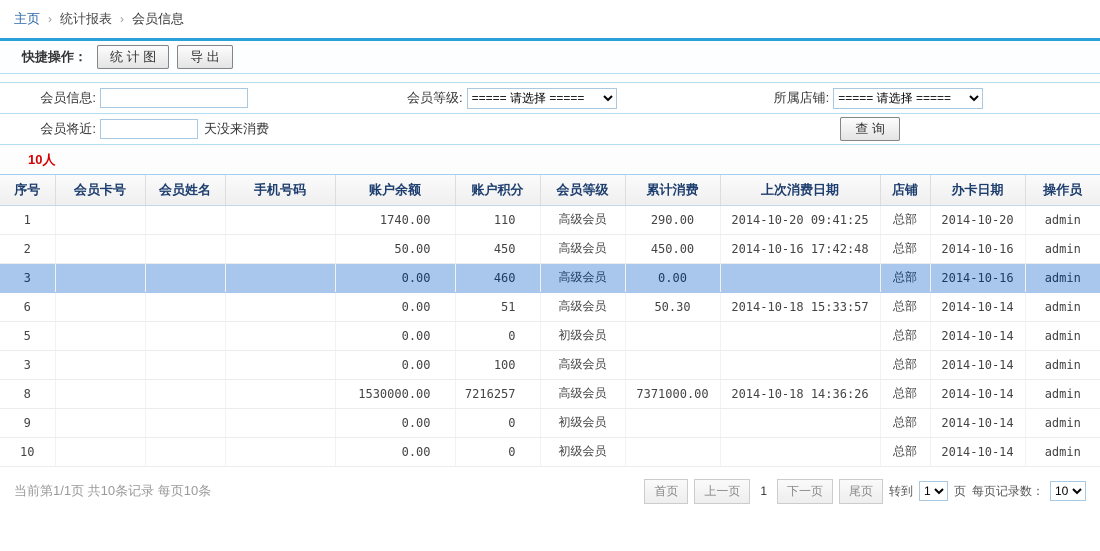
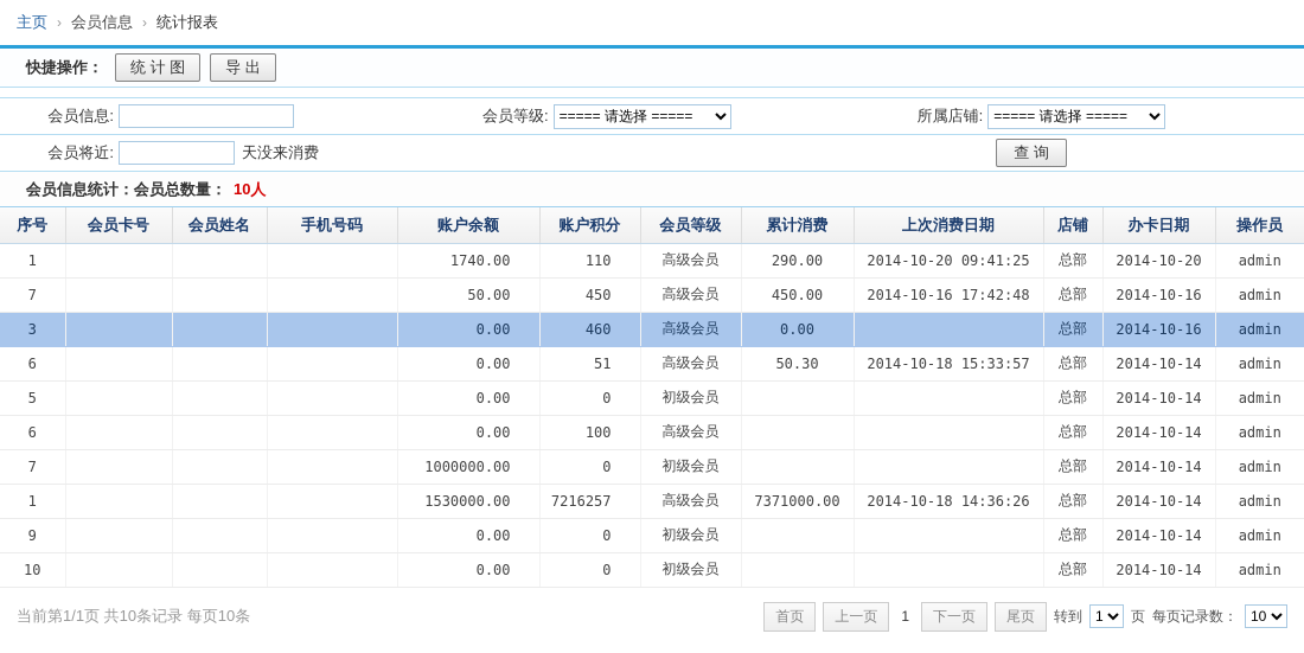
  主页
  ›
- 统计报表
+ 会员信息
  ›
- 会员信息
+ 统计报表
  快捷操作：
  统 计 图
  导 出
  会员信息:
  会员等级:
  ===== 请选择 =====
  所属店铺:
  ===== 请选择 =====
  会员将近:
  天没来消费
  查 询
+ 会员信息统计：会员总数量：
  10人
  序号	会员卡号	会员姓名	手机号码	账户余额	账户积分	会员等级	累计消费	上次消费日期	店铺	办卡日期	操作员
  1				1740.00	110	高级会员	290.00	2014-10-20 09:41:25	总部	2014-10-20	admin
- 2				50.00	450	高级会员	450.00	2014-10-16 17:42:48	总部	2014-10-16	admin
+ 7				50.00	450	高级会员	450.00	2014-10-16 17:42:48	总部	2014-10-16	admin
  3				0.00	460	高级会员	0.00		总部	2014-10-16	admin
  6				0.00	51	高级会员	50.30	2014-10-18 15:33:57	总部	2014-10-14	admin
  5				0.00	0	初级会员			总部	2014-10-14	admin
- 3				0.00	100	高级会员			总部	2014-10-14	admin
+ 6				0.00	100	高级会员			总部	2014-10-14	admin
+ 7				1000000.00	0	初级会员			总部	2014-10-14	admin
- 8				1530000.00	7216257	高级会员	7371000.00	2014-10-18 14:36:26	总部	2014-10-14	admin
+ 1				1530000.00	7216257	高级会员	7371000.00	2014-10-18 14:36:26	总部	2014-10-14	admin
  9				0.00	0	初级会员			总部	2014-10-14	admin
  10				0.00	0	初级会员			总部	2014-10-14	admin
  当前第1/1页 共10条记录 每页10条
  首页
  上一页
  1
  下一页
  尾页
  转到
  1
  页
  每页记录数：
  10
